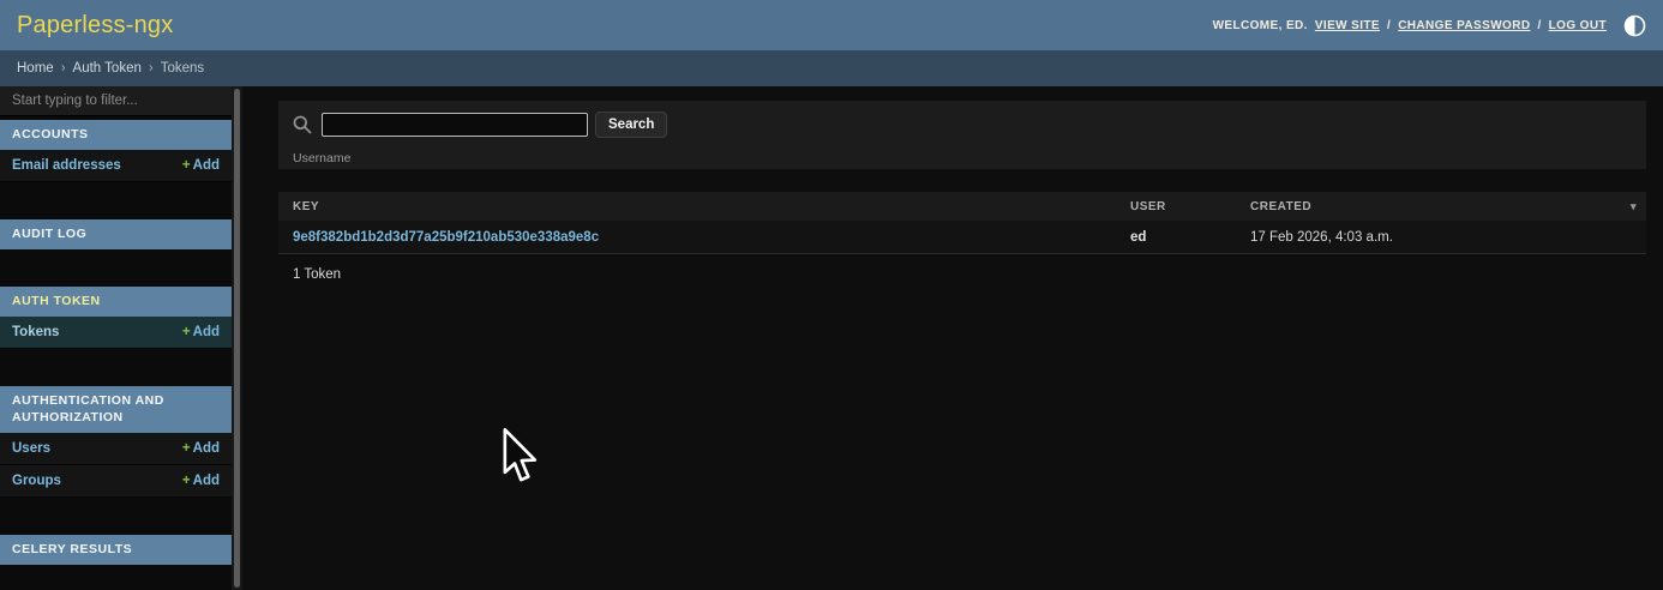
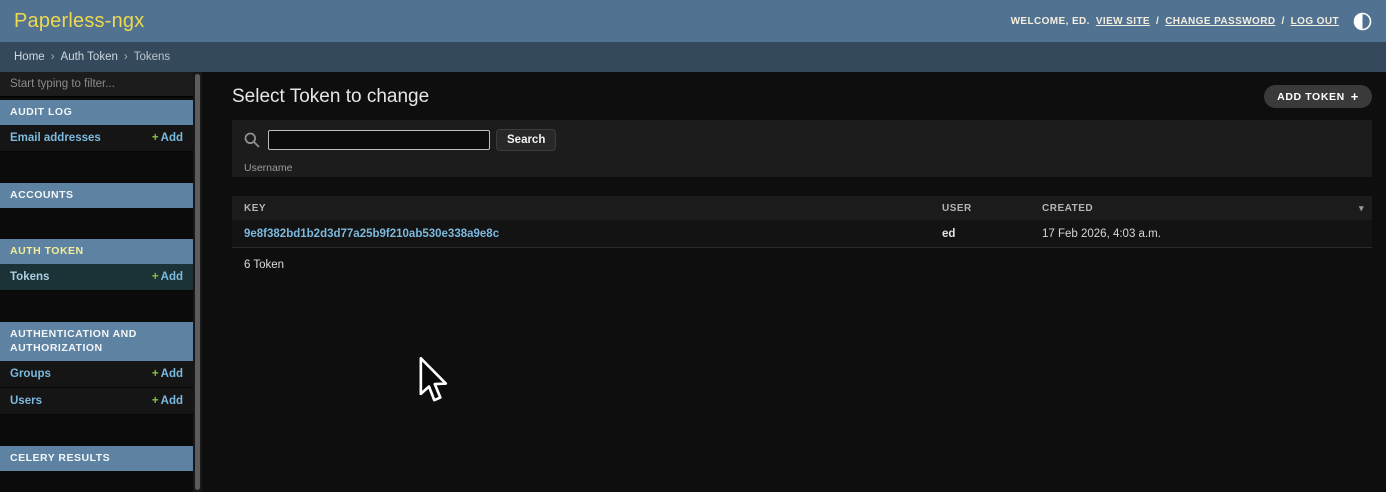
  Paperless-ngx
  WELCOME, ED.
  VIEW SITE
  /
  CHANGE PASSWORD
  /
  LOG OUT
  Home
  ›
  Auth Token
  ›
  Tokens
  Start typing to filter...
- ACCOUNTS
+ AUDIT LOG
  Email addresses
  + Add
- AUDIT LOG
+ ACCOUNTS
  AUTH TOKEN
  Tokens
  + Add
  AUTHENTICATION AND AUTHORIZATION
- Users
+ Groups
  + Add
- Groups
+ Users
  + Add
  CELERY RESULTS
+ Select Token to change
+ ADD TOKEN
+ +
  Search
  Username
  KEY
  USER
  CREATED
  ▾
  9e8f382bd1b2d3d77a25b9f210ab530e338a9e8c
  ed
  17 Feb 2026, 4:03 a.m.
- 1 Token
+ 6 Token
